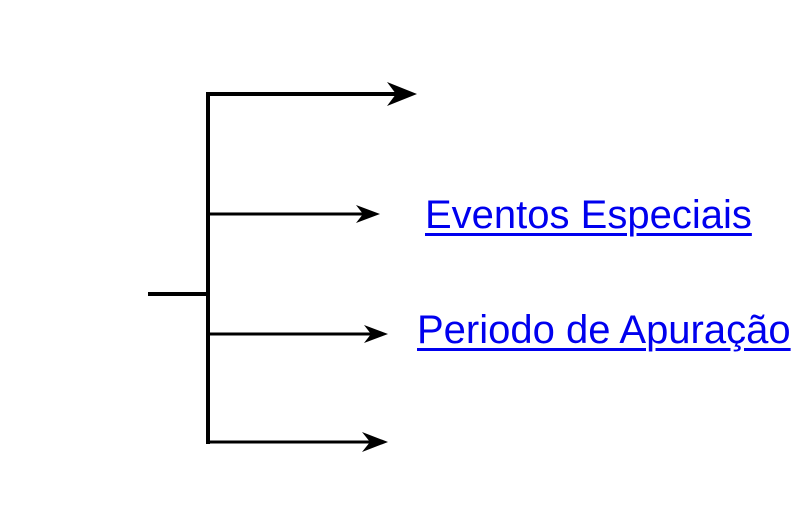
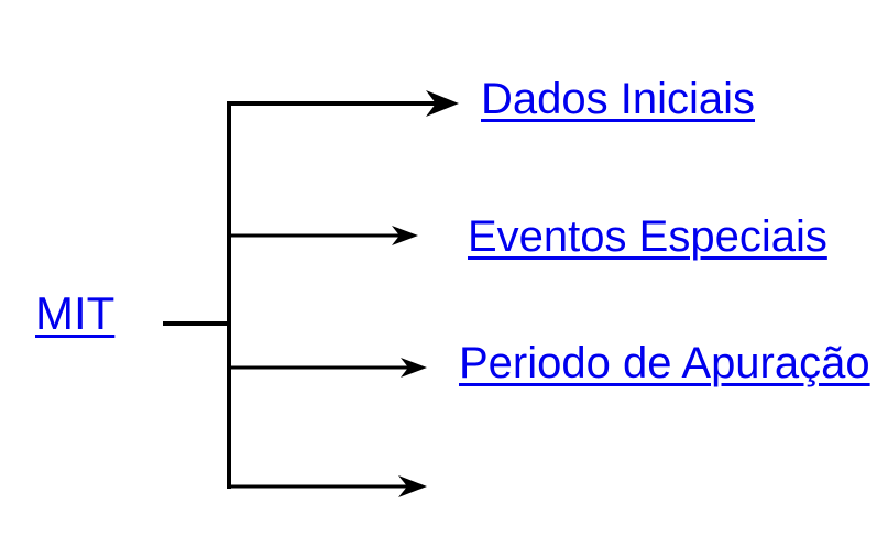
+ MIT
+ Dados Iniciais
  Eventos Especiais
  Periodo de Apuração
